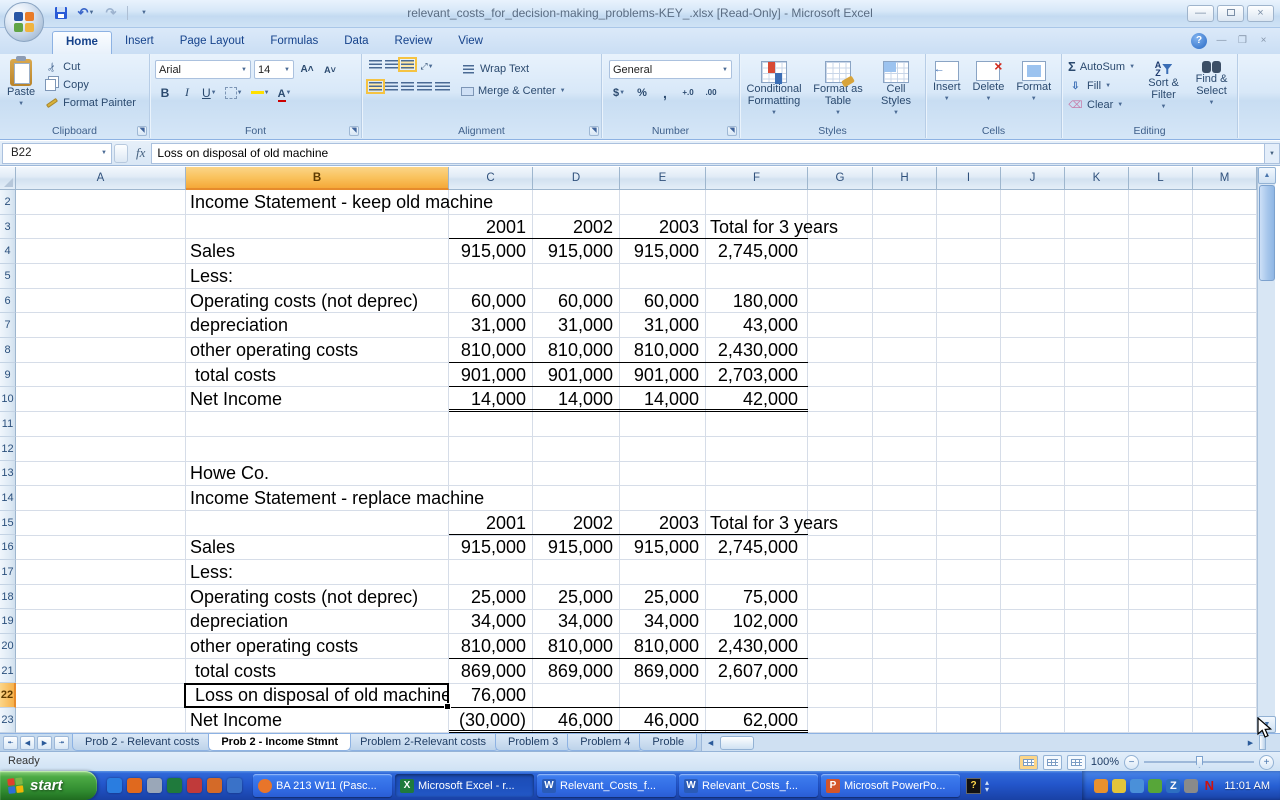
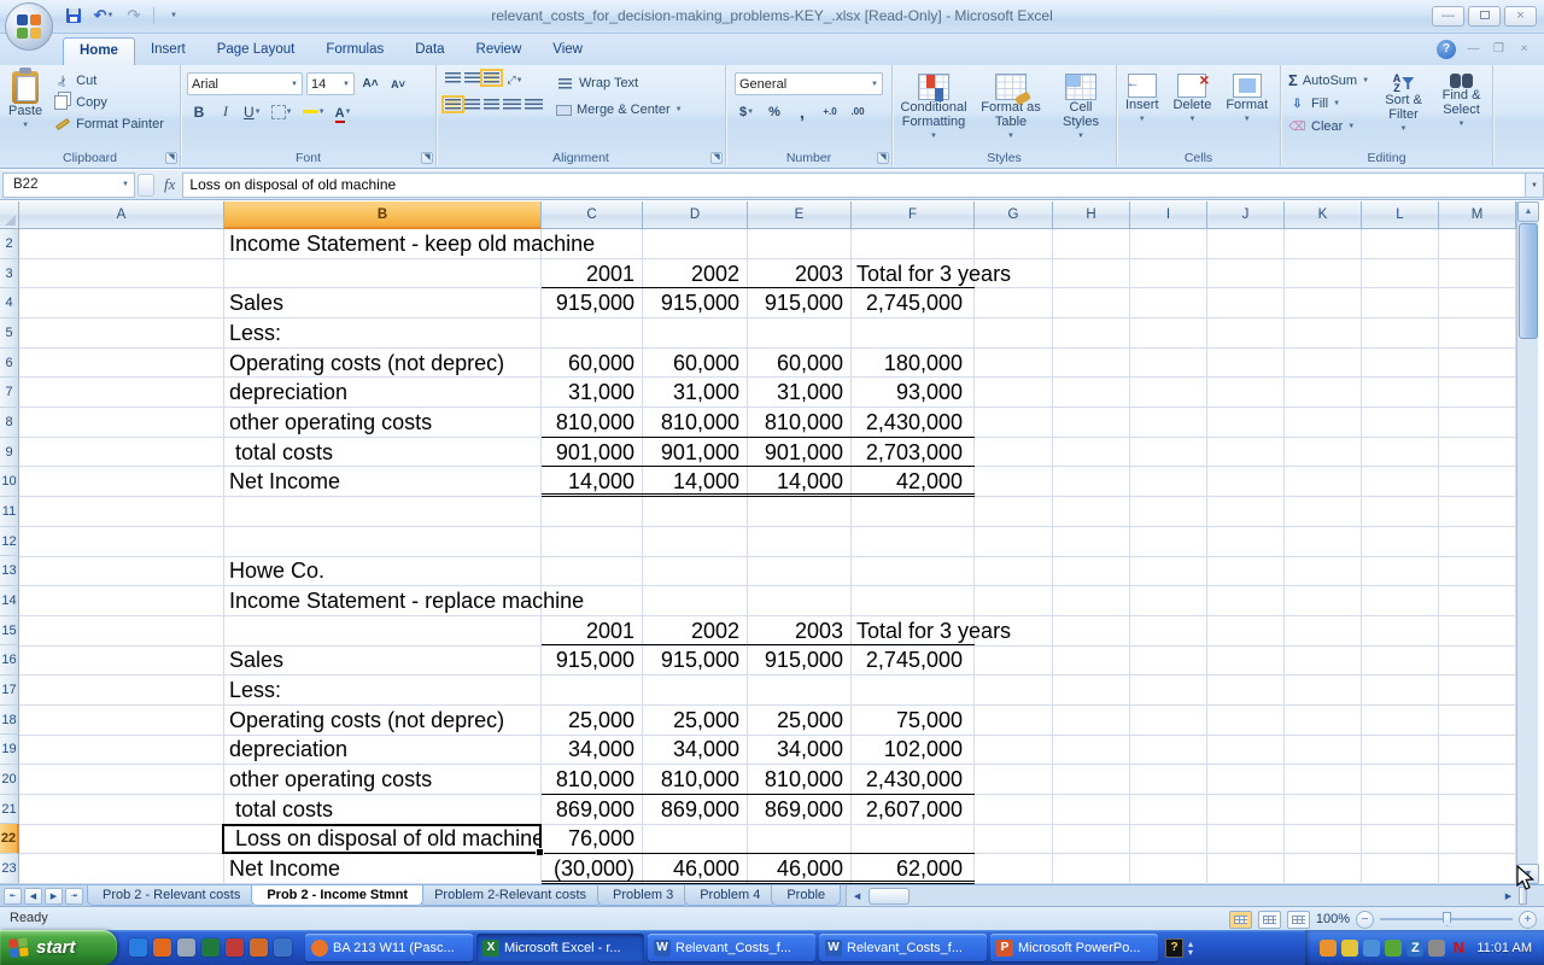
  ↶
  ↷
  relevant_costs_for_decision-making_problems-KEY_.xlsx [Read-Only] - Microsoft Excel
  —
  ×
  Home
  Insert
  Page Layout
  Formulas
  Data
  Review
  View
  ?
  —
  ❐
  ×
  Paste
  Cut
  Copy
  Format Painter
  Clipboard
  Arial
  14
  A˄
  A˅
  B
  I
  U
  A
  Font
  ⤢
  Wrap Text
  Merge & Center
  Alignment
  General
  $
  %
  ,
  +.0
  .00
  Number
  Conditional Formatting
  Format as Table
  Cell Styles
  Styles
  Insert
  Delete
  Format
  Cells
  Σ
  AutoSum
  ⇩
  Fill
  ⌫
  Clear
  A
  Z
  Sort & Filter
  Find & Select
  Editing
  B22
  fx
  Loss on disposal of old machine
  A
  B
  C
  D
  E
  F
  G
  H
  I
  J
  K
  L
  M
  2
  Income Statement - keep old machine
  3
  2001
  2002
  2003
  Total for 3 ye
  4
  Sales
  915,000
  915,000
  915,000
  2,745,000
  5
  Less:
  6
  Operating costs (not deprec)
  60,000
  60,000
  60,000
  180,000
  7
  depreciation
  31,000
  31,000
  31,000
- 43,000
+ 93,000
  8
  other operating costs
  810,000
  810,000
  810,000
  2,430,000
  9
  total costs
  901,000
  901,000
  901,000
  2,703,000
  10
  Net Income
  14,000
  14,000
  14,000
  42,000
  11
  12
  13
  Howe Co.
  14
  Income Statement - replace machine
  15
  2001
  2002
  2003
  Total for 3 ye
  16
  Sales
  915,000
  915,000
  915,000
  2,745,000
  17
  Less:
  18
  Operating costs (not deprec)
  25,000
  25,000
  25,000
  75,000
  19
  depreciation
  34,000
  34,000
  34,000
  102,000
  20
  other operating costs
  810,000
  810,000
  810,000
  2,430,000
  21
  total costs
  869,000
  869,000
  869,000
  2,607,000
  22
  76,000
  23
  Net Income
  (30,000)
  46,000
  46,000
  62,000
  Prob 2 - Relevant costs
  Prob 2 - Income Stmnt
  Problem 2-Relevant costs
  Problem 3
  Problem 4
  Proble
  Ready
  100%
  −
  +
  start
  BA 213 W11 (Pasc...
  X
  Microsoft Excel - r...
  W
  Relevant_Costs_f...
  W
  Relevant_Costs_f...
  P
  Microsoft PowerPo...
  ?
  ▴
  ▾
  Z
  N
  11:01 AM
